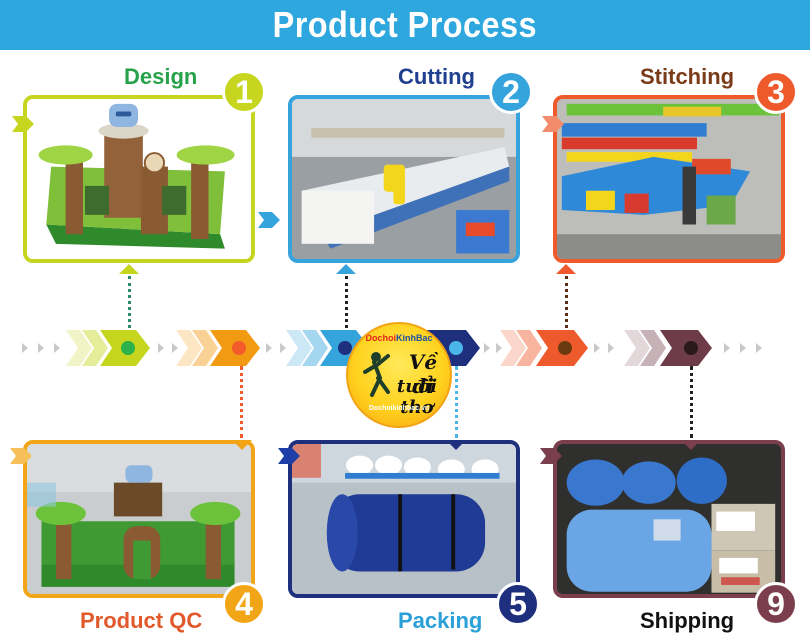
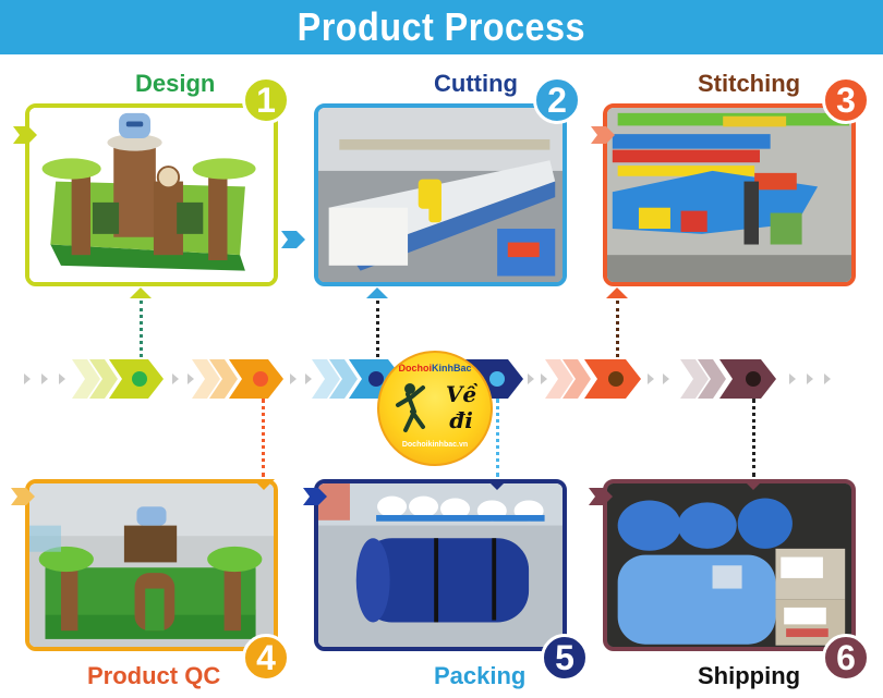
  Product Process
  Design
  1
  Cutting
  2
  Stitching
  3
  DochoiKinhBac
  Về đi
- tuổi thơ
  4
  Product QC
  5
  Packing
- 9
+ 6
  Shipping
